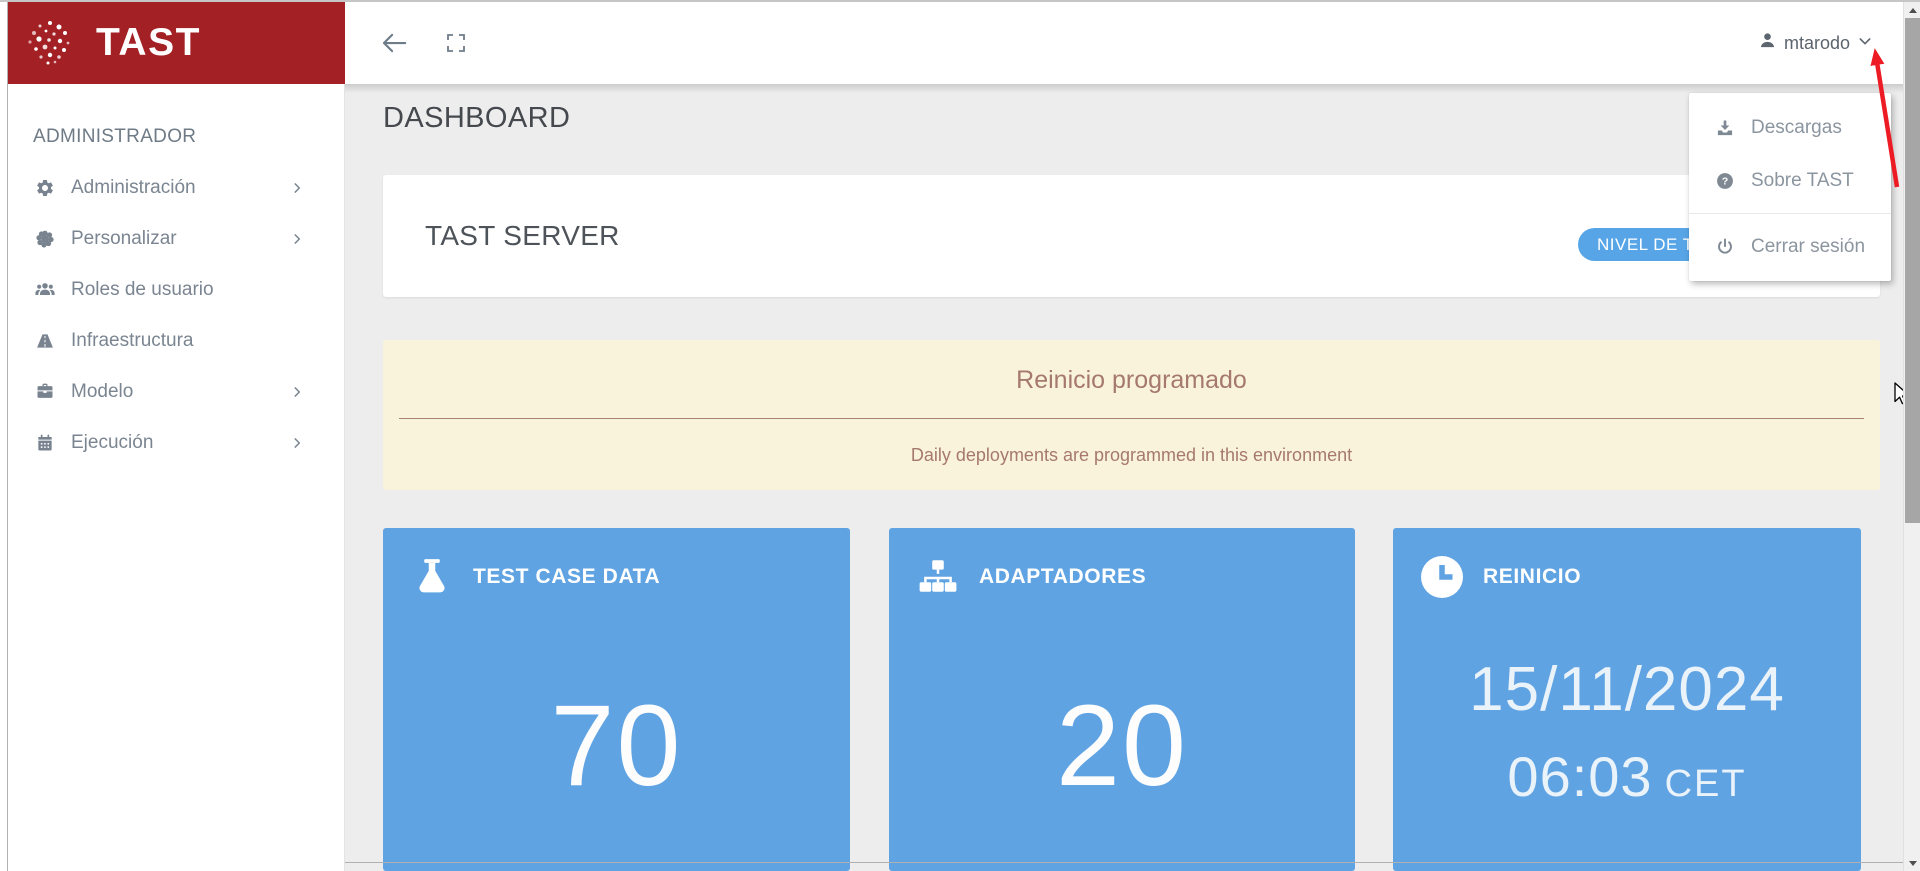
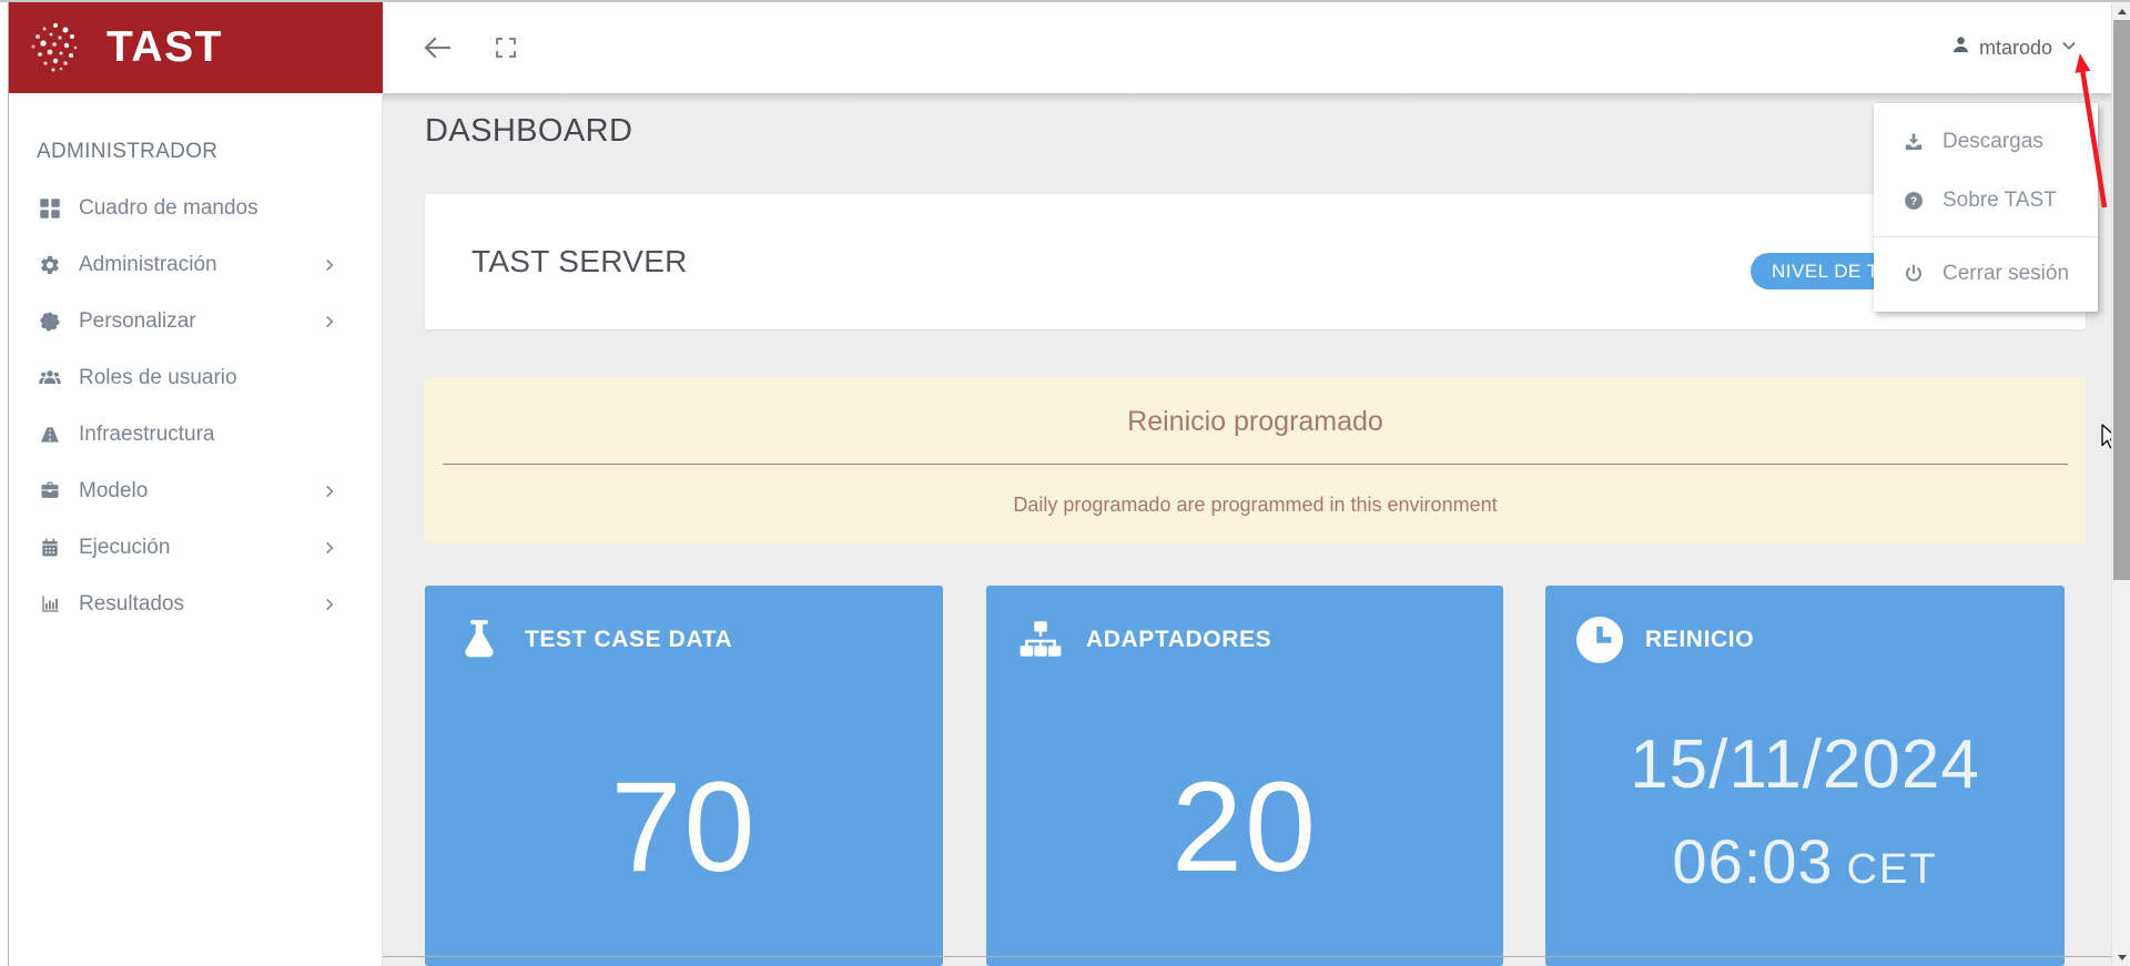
  TAST
  ADMINISTRADOR
+ Cuadro de mandos
  Administración
  Personalizar
  Roles de usuario
  Infraestructura
  Modelo
  Ejecución
+ Resultados
  mtarodo
  DASHBOARD
  TAST SERVER
  NIVEL DE
  Reinicio programado
- Daily deployments are programmed in this environment
+ Daily programado are programmed in this environment
  TEST CASE DATA
  70
  ADAPTADORES
  20
  REINICIO
  15/11/2024
  06:03 CET
  Descargas
  ?
  Sobre TAST
  Cerrar sesión
